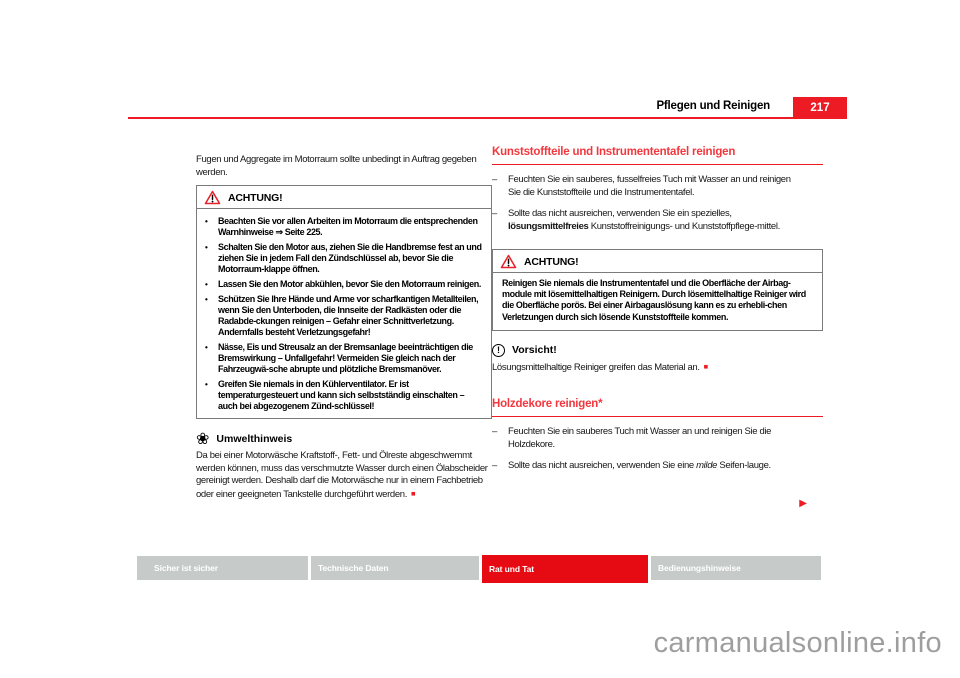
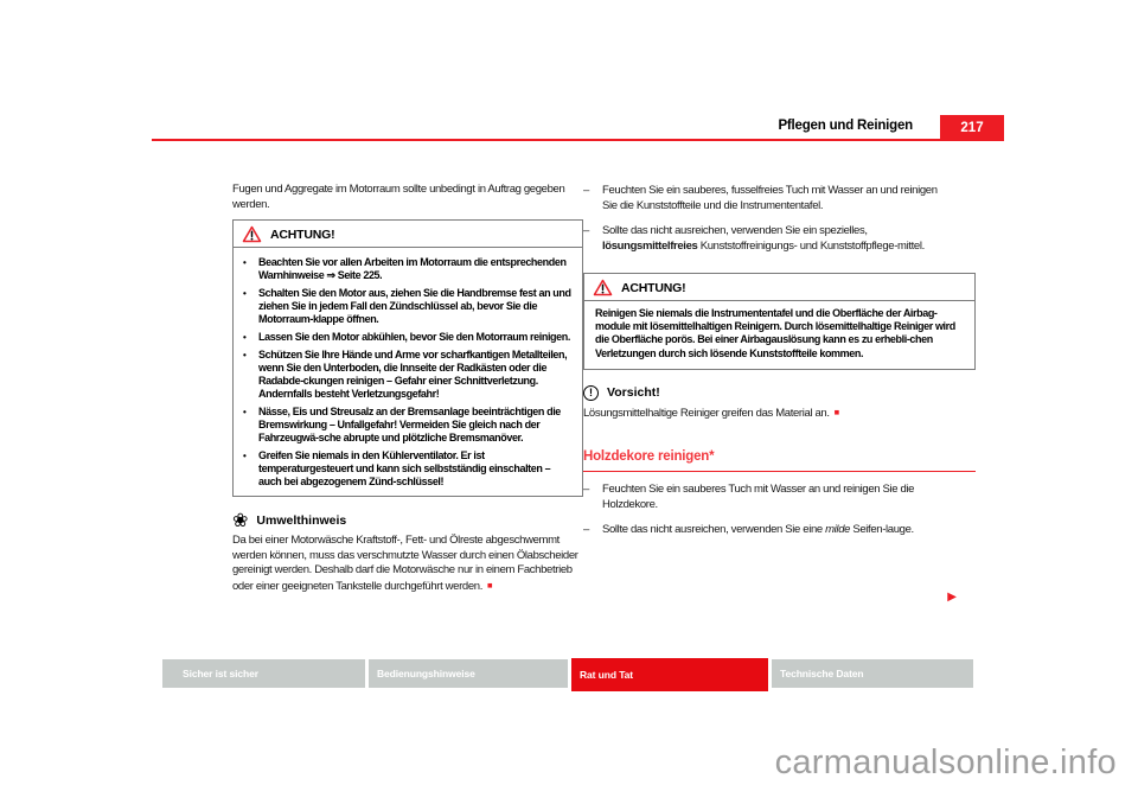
  Pflegen und Reinigen
  217
  Fugen und Aggregate im Motorraum sollte unbedingt in Auftrag gegeben werden.
  ACHTUNG!
  •
  Beachten Sie vor allen Arbeiten im Motorraum die entsprechenden Warnhinweise ⇒ Seite 225.
  •
  Schalten Sie den Motor aus, ziehen Sie die Handbremse fest an und ziehen Sie in jedem Fall den Zündschlüssel ab, bevor Sie die Motorraum-klappe öffnen.
  •
  Lassen Sie den Motor abkühlen, bevor Sie den Motorraum reinigen.
  •
  Schützen Sie Ihre Hände und Arme vor scharfkantigen Metallteilen, wenn Sie den Unterboden, die Innseite der Radkästen oder die Radabde-ckungen reinigen – Gefahr einer Schnittverletzung. Andernfalls besteht Verletzungsgefahr!
  •
  Nässe, Eis und Streusalz an der Bremsanlage beeinträchtigen die Bremswirkung – Unfallgefahr! Vermeiden Sie gleich nach der Fahrzeugwä-sche abrupte und plötzliche Bremsmanöver.
  •
  Greifen Sie niemals in den Kühlerventilator. Er ist temperaturgesteuert und kann sich selbstständig einschalten – auch bei abgezogenem Zünd-schlüssel!
  ❀
  Umwelthinweis
  Da bei einer Motorwäsche Kraftstoff-, Fett- und Ölreste abgeschwemmt werden können, muss das verschmutzte Wasser durch einen Ölabscheider gereinigt werden. Deshalb darf die Motorwäsche nur in einem Fachbetrieb oder einer geeigneten Tankstelle durchgeführt werden. ■
- Kunststoffteile und Instrumententafel reinigen
  –
  Feuchten Sie ein sauberes, fusselfreies Tuch mit Wasser an und reinigen Sie die Kunststoffteile und die Instrumententafel.
  –
  Sollte das nicht ausreichen, verwenden Sie ein spezielles, lösungsmittelfreies Kunststoffreinigungs- und Kunststoffpflege-mittel.
  ACHTUNG!
  Reinigen Sie niemals die Instrumententafel und die Oberfläche der Airbag-module mit lösemittelhaltigen Reinigern. Durch lösemittelhaltige Reiniger wird die Oberfläche porös. Bei einer Airbagauslösung kann es zu erhebli-chen Verletzungen durch sich lösende Kunststoffteile kommen.
  !
  Vorsicht!
  Lösungsmittelhaltige Reiniger greifen das Material an. ■
  Holzdekore reinigen*
  –
  Feuchten Sie ein sauberes Tuch mit Wasser an und reinigen Sie die Holzdekore.
  –
  Sollte das nicht ausreichen, verwenden Sie eine milde Seifen-lauge.
  ▶
  Sicher ist sicher
- Technische Daten
+ Bedienungshinweise
  Rat und Tat
- Bedienungshinweise
+ Technische Daten
  carmanualsonline.info
